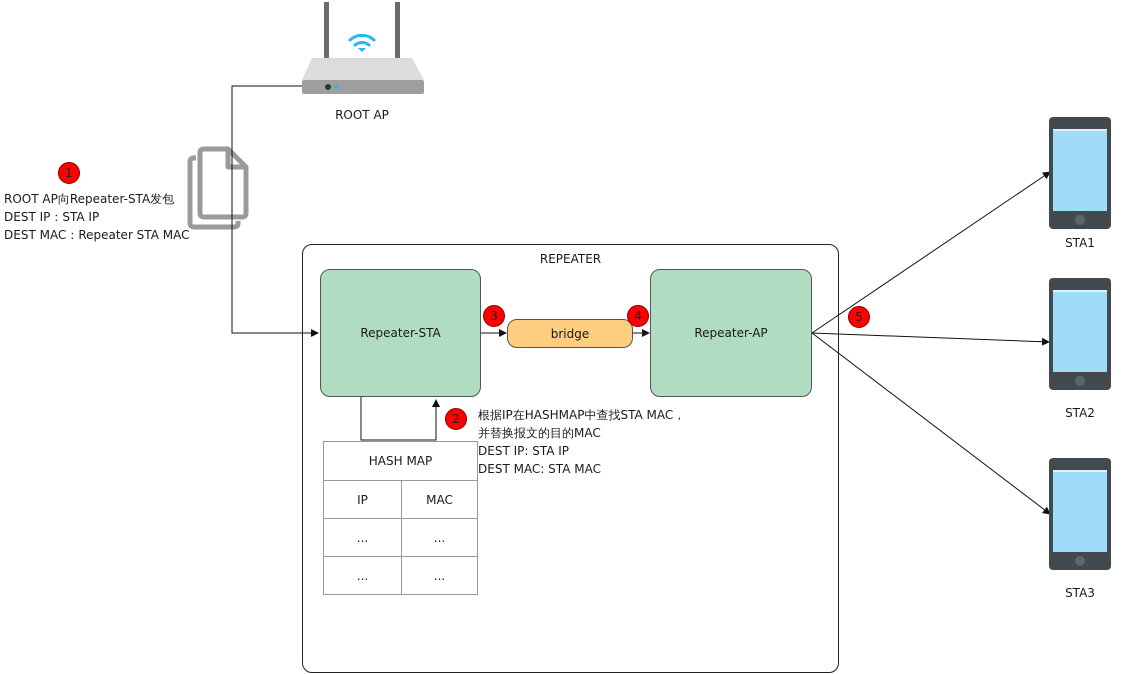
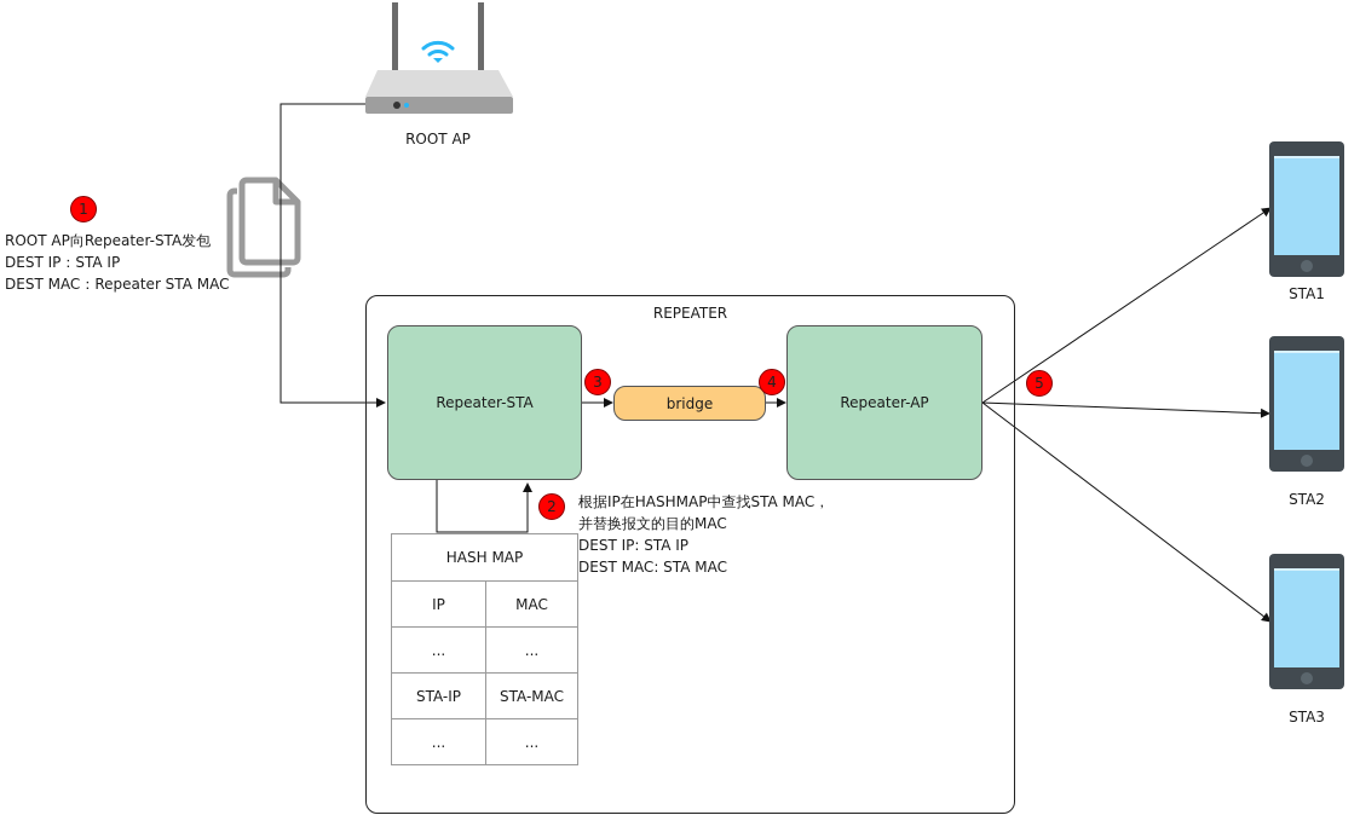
  ROOT AP
  1
  ROOT AP向Repeater-STA发包
  DEST IP：STA IP
  DEST MAC：Repeater STA MAC
  REPEATER
  Repeater-STA
  bridge
  Repeater-AP
  3
  4
  5
  2
  根据IP在HASHMAP中查找STA MAC，
  并替换报文的目的MAC
  DEST IP: STA IP
  DEST MAC: STA MAC
  HASH MAP
  IP	MAC
  ...	...
+ STA-IP	STA-MAC
  ...	...
  STA1
  STA2
  STA3
